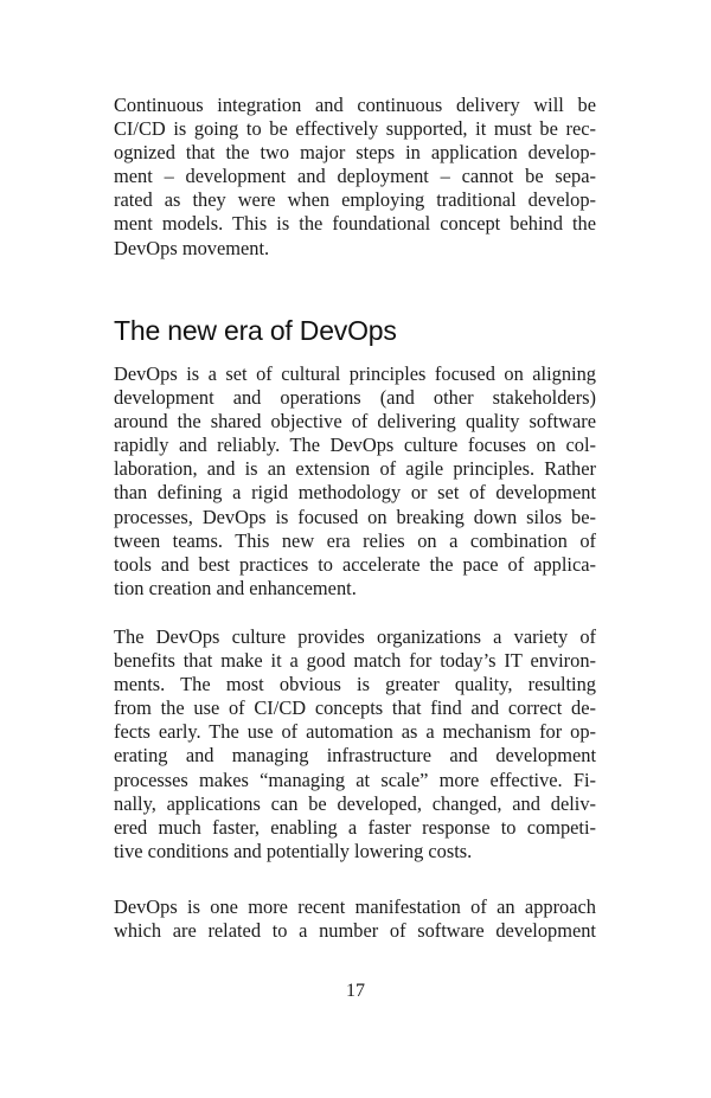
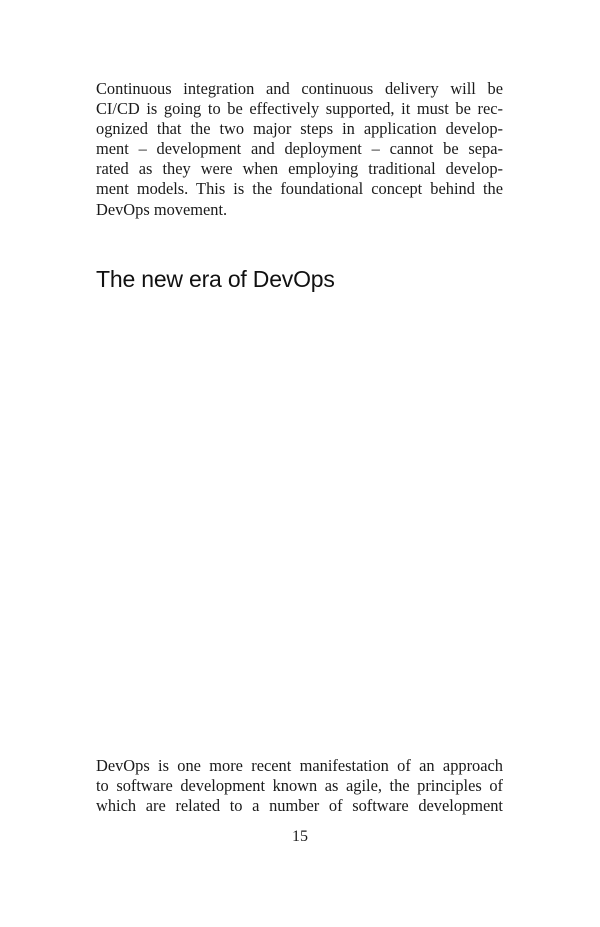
  Continuous integration and continuous delivery will be
  CI/CD is going to be effectively supported, it must be rec-
  ognized that the two major steps in application develop-
  ment – development and deployment – cannot be sepa-
  rated as they were when employing traditional develop-
  ment models. This is the foundational concept behind the
  DevOps movement.
  The new era of DevOps
- DevOps is a set of cultural principles focused on aligning
- development and operations (and other stakeholders)
- around the shared objective of delivering quality software
- rapidly and reliably. The DevOps culture focuses on col-
- laboration, and is an extension of agile principles. Rather
- than defining a rigid methodology or set of development
- processes, DevOps is focused on breaking down silos be-
- tween teams. This new era relies on a combination of
- tools and best practices to accelerate the pace of applica-
- tion creation and enhancement.
- The DevOps culture provides organizations a variety of
- benefits that make it a good match for today’s IT environ-
- ments. The most obvious is greater quality, resulting
- from the use of CI/CD concepts that find and correct de-
- fects early. The use of automation as a mechanism for op-
- erating and managing infrastructure and development
- processes makes “managing at scale” more effective. Fi-
- nally, applications can be developed, changed, and deliv-
- ered much faster, enabling a faster response to competi-
- tive conditions and potentially lowering costs.
  DevOps is one more recent manifestation of an approach
+ to software development known as agile, the principles of
  which are related to a number of software development
- 17
+ 15
